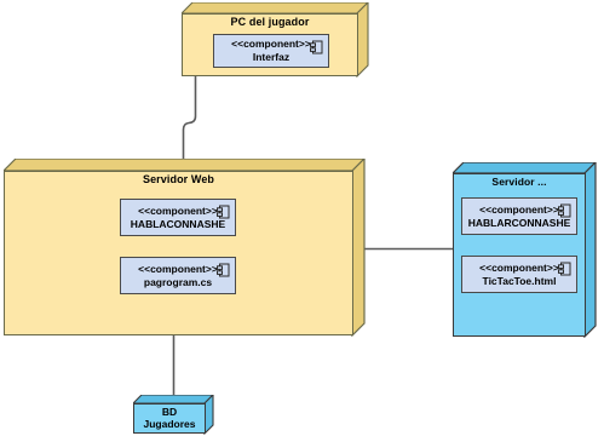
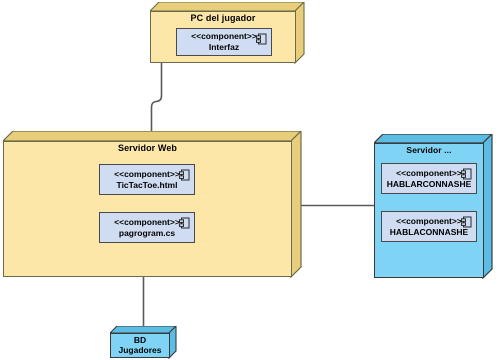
  PC del jugador
  <<component>>
  Interfaz
  Servidor Web
  <<component>>
- HABLACONNASHE
+ TicTacToe.html
  <<component>>
  pagrogram.cs
  Servidor ...
  <<component>>
  HABLARCONNASHE
  <<component>>
- TicTacToe.html
+ HABLACONNASHE
  BD
  Jugadores
